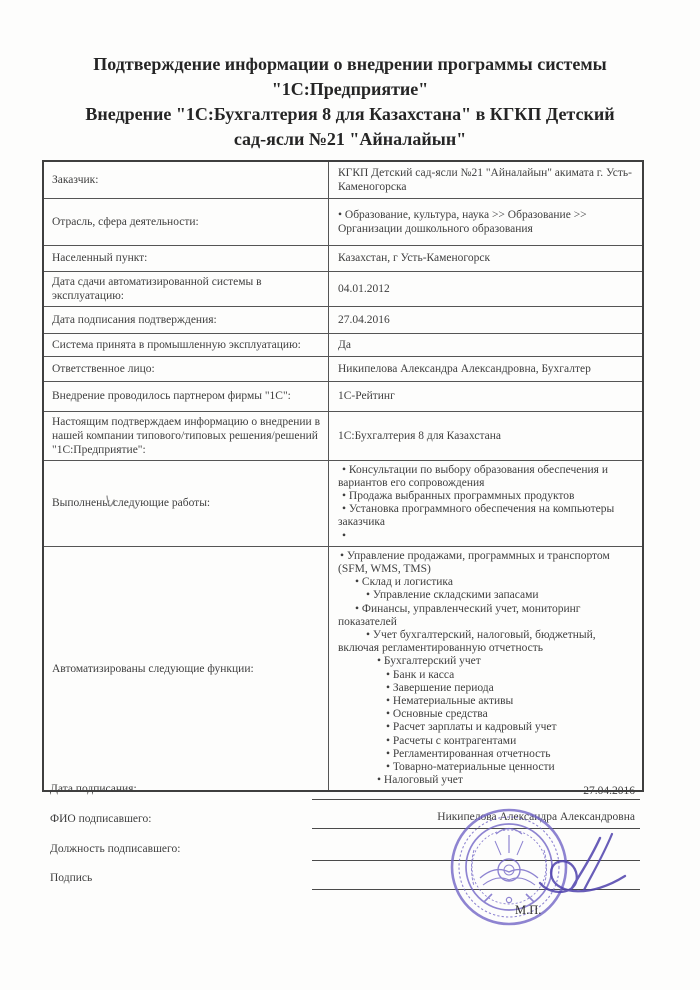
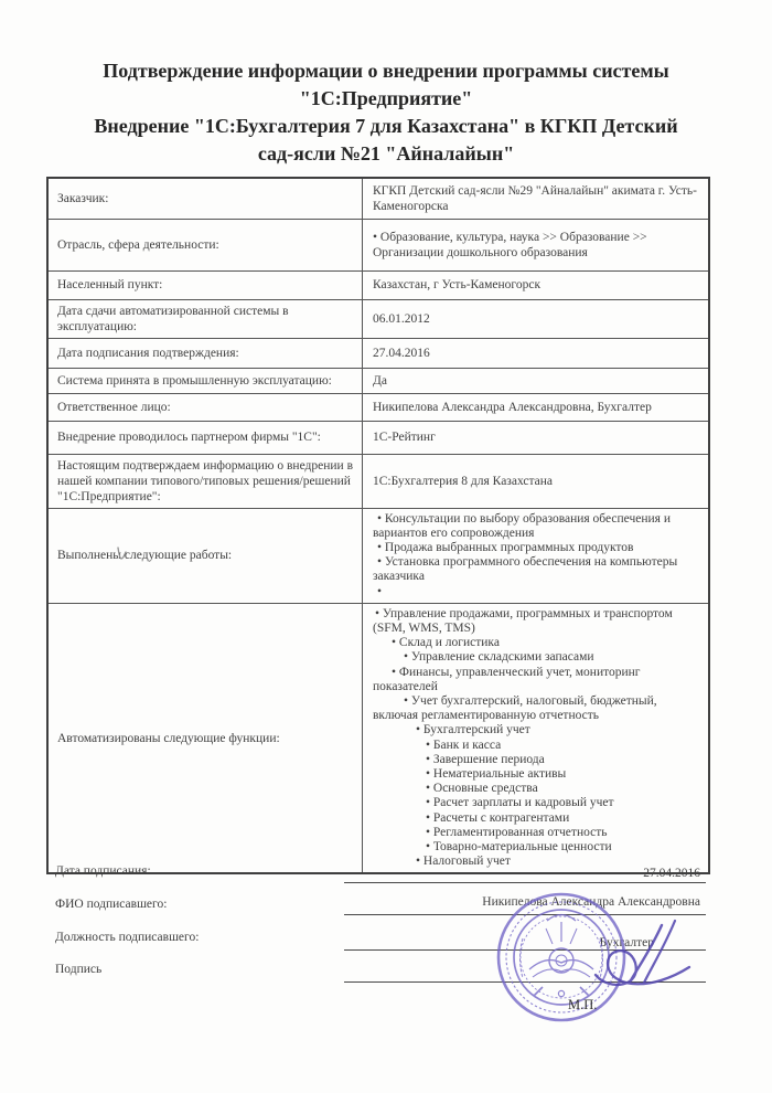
  Подтверждение информации о внедрении программы системы "1С:Предприятие"
- Внедрение "1С:Бухгалтерия 8 для Казахстана" в КГКП Детский сад-ясли №21 "Айналайын"
+ Внедрение "1С:Бухгалтерия 7 для Казахстана" в КГКП Детский сад-ясли №21 "Айналайын"
- Заказчик:	КГКП Детский сад-ясли №21 "Айналайын" акимата г. Усть-Каменогорска
+ Заказчик:	КГКП Детский сад-ясли №29 "Айналайын" акимата г. Усть-Каменогорска
  Отрасль, сфера деятельности:	• Образование, культура, наука >> Образование >> Организации дошкольного образования
  Населенный пункт:	Казахстан, г Усть-Каменогорск
- Дата сдачи автоматизированной системы в эксплуатацию:	04.01.2012
+ Дата сдачи автоматизированной системы в эксплуатацию:	06.01.2012
  Дата подписания подтверждения:	27.04.2016
  Система принята в промышленную эксплуатацию:	Да
  Ответственное лицо:	Никипелова Александра Александровна, Бухгалтер
  Внедрение проводилось партнером фирмы "1С":	1С-Рейтинг
  Настоящим подтверждаем информацию о внедрении в нашей компании типового/типовых решения/решений "1С:Предприятие":	1С:Бухгалтерия 8 для Казахстана
  Выполнены следующие работы:	• Консультации по выбору образования обеспечения и вариантов его сопровождения • Продажа выбранных программных продуктов • Установка программного обеспечения на компьютеры заказчика •
  Автоматизированы следующие функции:	• Управление продажами, программных и транспортом (SFM, WMS, TMS) • Склад и логистика • Управление складскими запасами • Финансы, управленческий учет, мониторинг показателей • Учет бухгалтерский, налоговый, бюджетный, включая регламентированную отчетность • Бухгалтерский учет • Банк и касса • Завершение периода • Нематериальные активы • Основные средства • Расчет зарплаты и кадровый учет • Расчеты с контрагентами • Регламентированная отчетность • Товарно-материальные ценности • Налоговый учет
  Дата подписания:
  ФИО подписавшего:
  Должность подписавшего:
  Подпись
  27.04.2016
  Никипелова Александра Александровна
+ Бухгалтер
  М.П.
